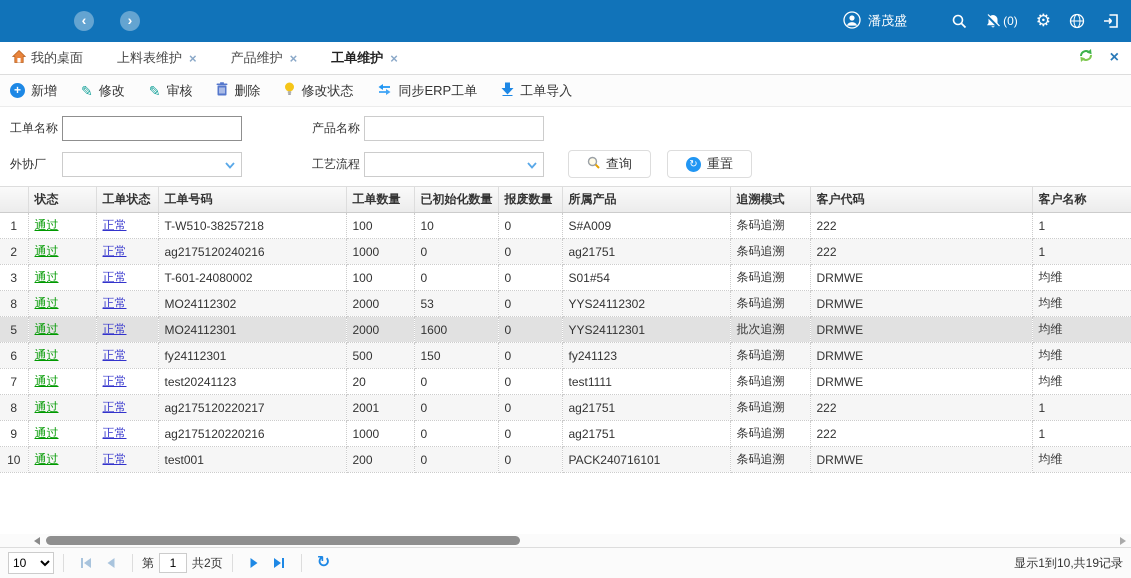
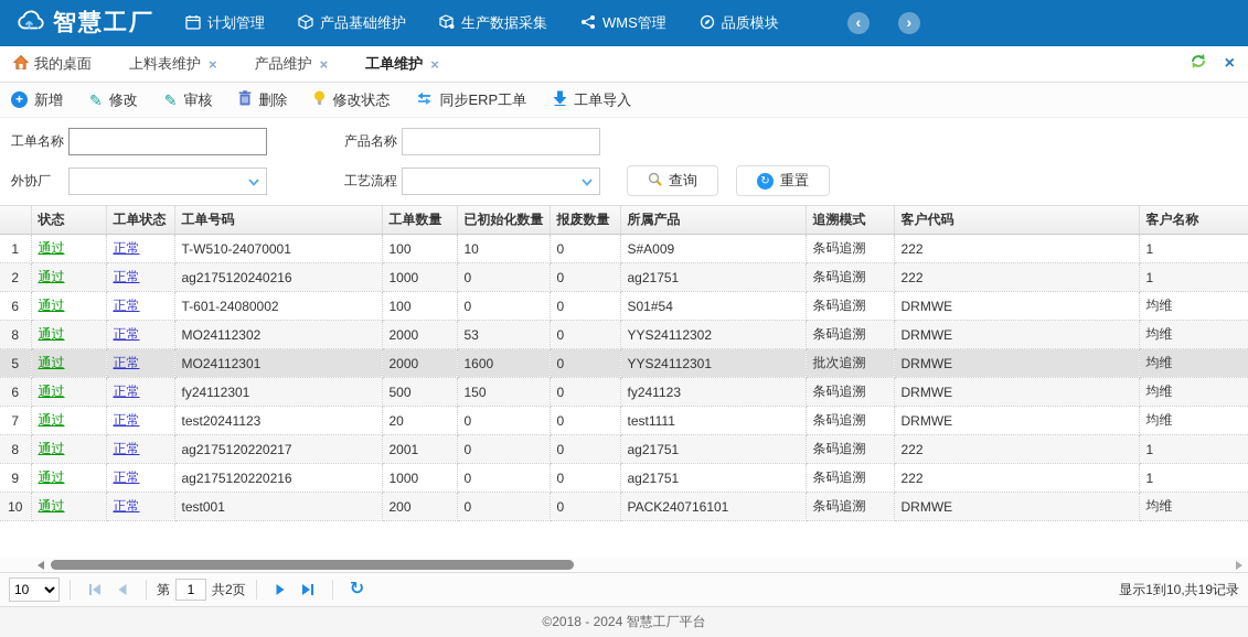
+ 智慧工厂
+ 计划管理
+ 产品基础维护
+ 生产数据采集
+ WMS管理
+ 品质模块
  ‹
  ›
- 潘茂盛
- (0)
- ⚙
  我的桌面
  上料表维护
  ×
  产品维护
  ×
  工单维护
  ×
  ×
  +
  新增
  ✎
  修改
  ✎
  审核
  删除
  修改状态
  同步ERP工单
  工单导入
  工单名称
  产品名称
  外协厂
  工艺流程
  查询
  ↻
  重置
  	状态	工单状态	工单号码	工单数量	已初始化数量	报废数量	所属产品	追溯模式	客户代码	客户名称
- 1	通过	正常	T-W510-38257218	100	10	0	S#A009	条码追溯	222	1
+ 1	通过	正常	T-W510-24070001	100	10	0	S#A009	条码追溯	222	1
  2	通过	正常	ag2175120240216	1000	0	0	ag21751	条码追溯	222	1
- 3	通过	正常	T-601-24080002	100	0	0	S01#54	条码追溯	DRMWE	均维
+ 6	通过	正常	T-601-24080002	100	0	0	S01#54	条码追溯	DRMWE	均维
  8	通过	正常	MO24112302	2000	53	0	YYS24112302	条码追溯	DRMWE	均维
  5	通过	正常	MO24112301	2000	1600	0	YYS24112301	批次追溯	DRMWE	均维
  6	通过	正常	fy24112301	500	150	0	fy241123	条码追溯	DRMWE	均维
  7	通过	正常	test20241123	20	0	0	test1111	条码追溯	DRMWE	均维
  8	通过	正常	ag2175120220217	2001	0	0	ag21751	条码追溯	222	1
  9	通过	正常	ag2175120220216	1000	0	0	ag21751	条码追溯	222	1
  10	通过	正常	test001	200	0	0	PACK240716101	条码追溯	DRMWE	均维
  10
  第
  1
  共2页
  ↻
  显示1到10,共19记录
+ ©2018 - 2024 智慧工厂平台
